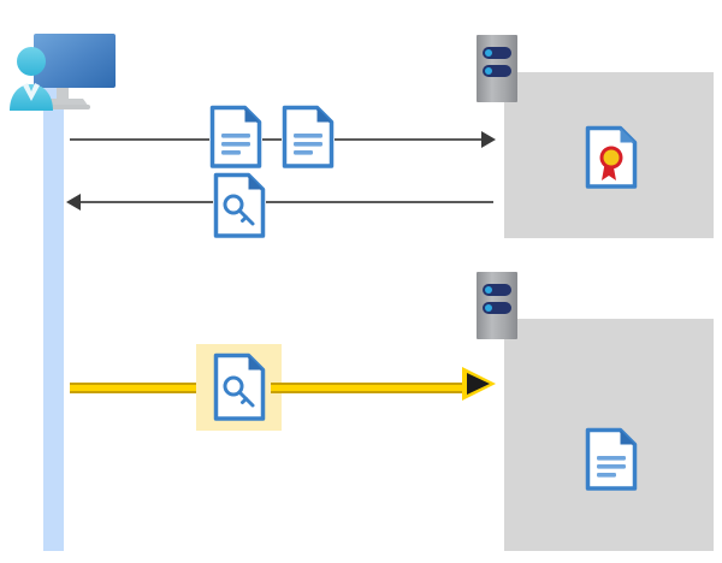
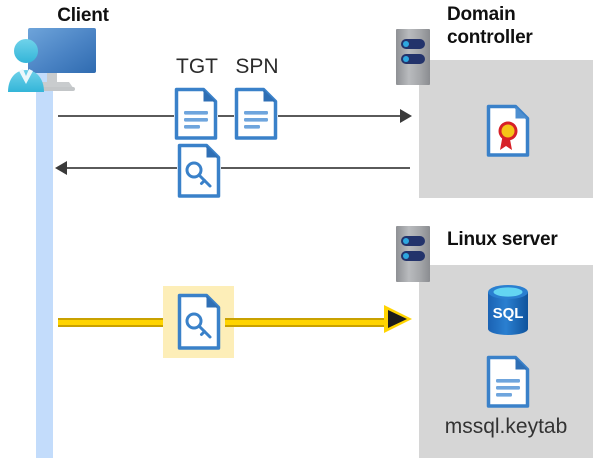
+ Client
+ TGT
+ SPN
+ Domain
+ controller
+ Linux server
+ SQL
+ mssql.keytab
